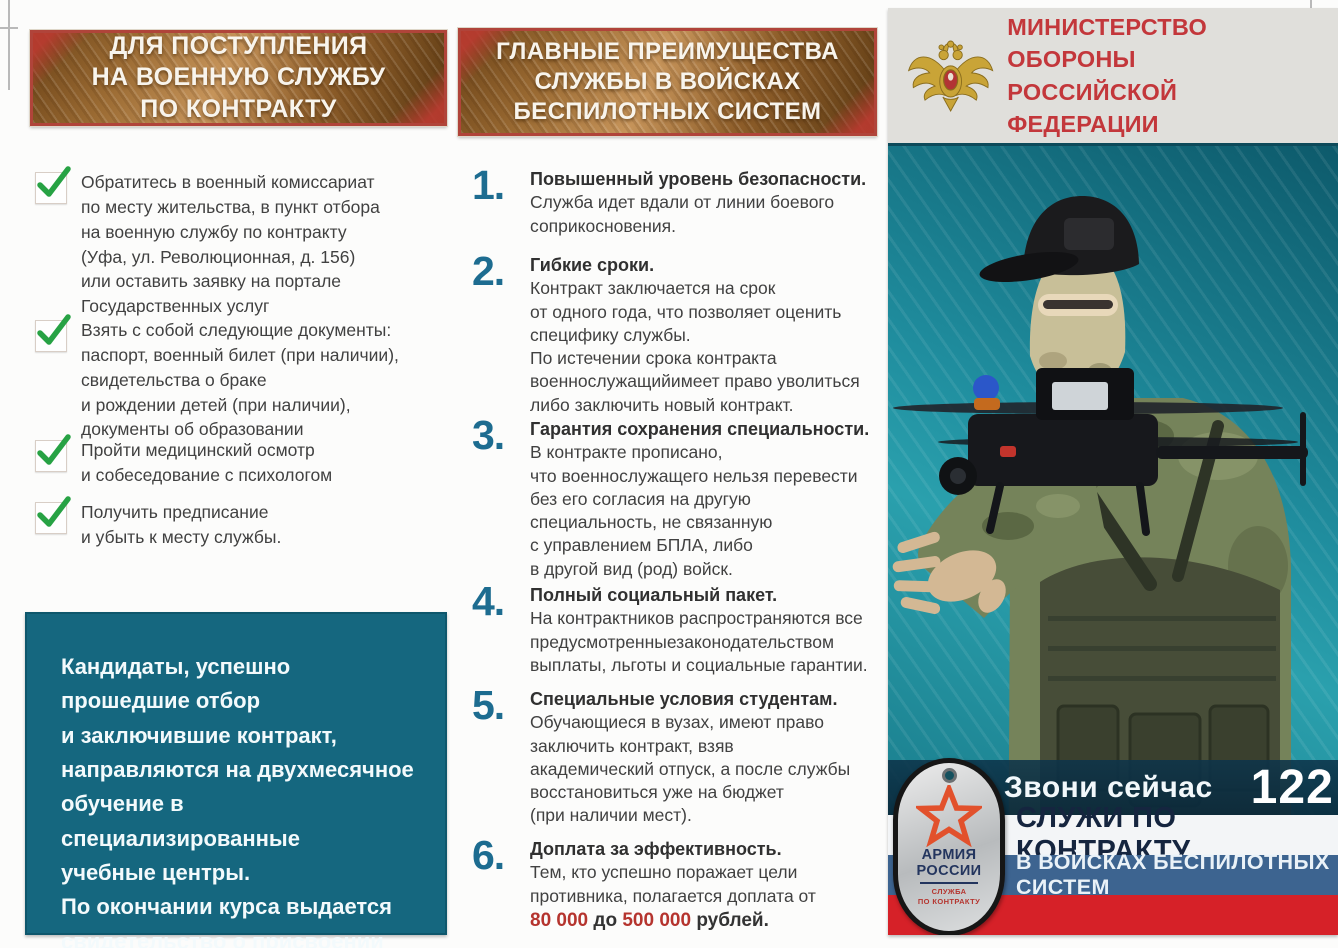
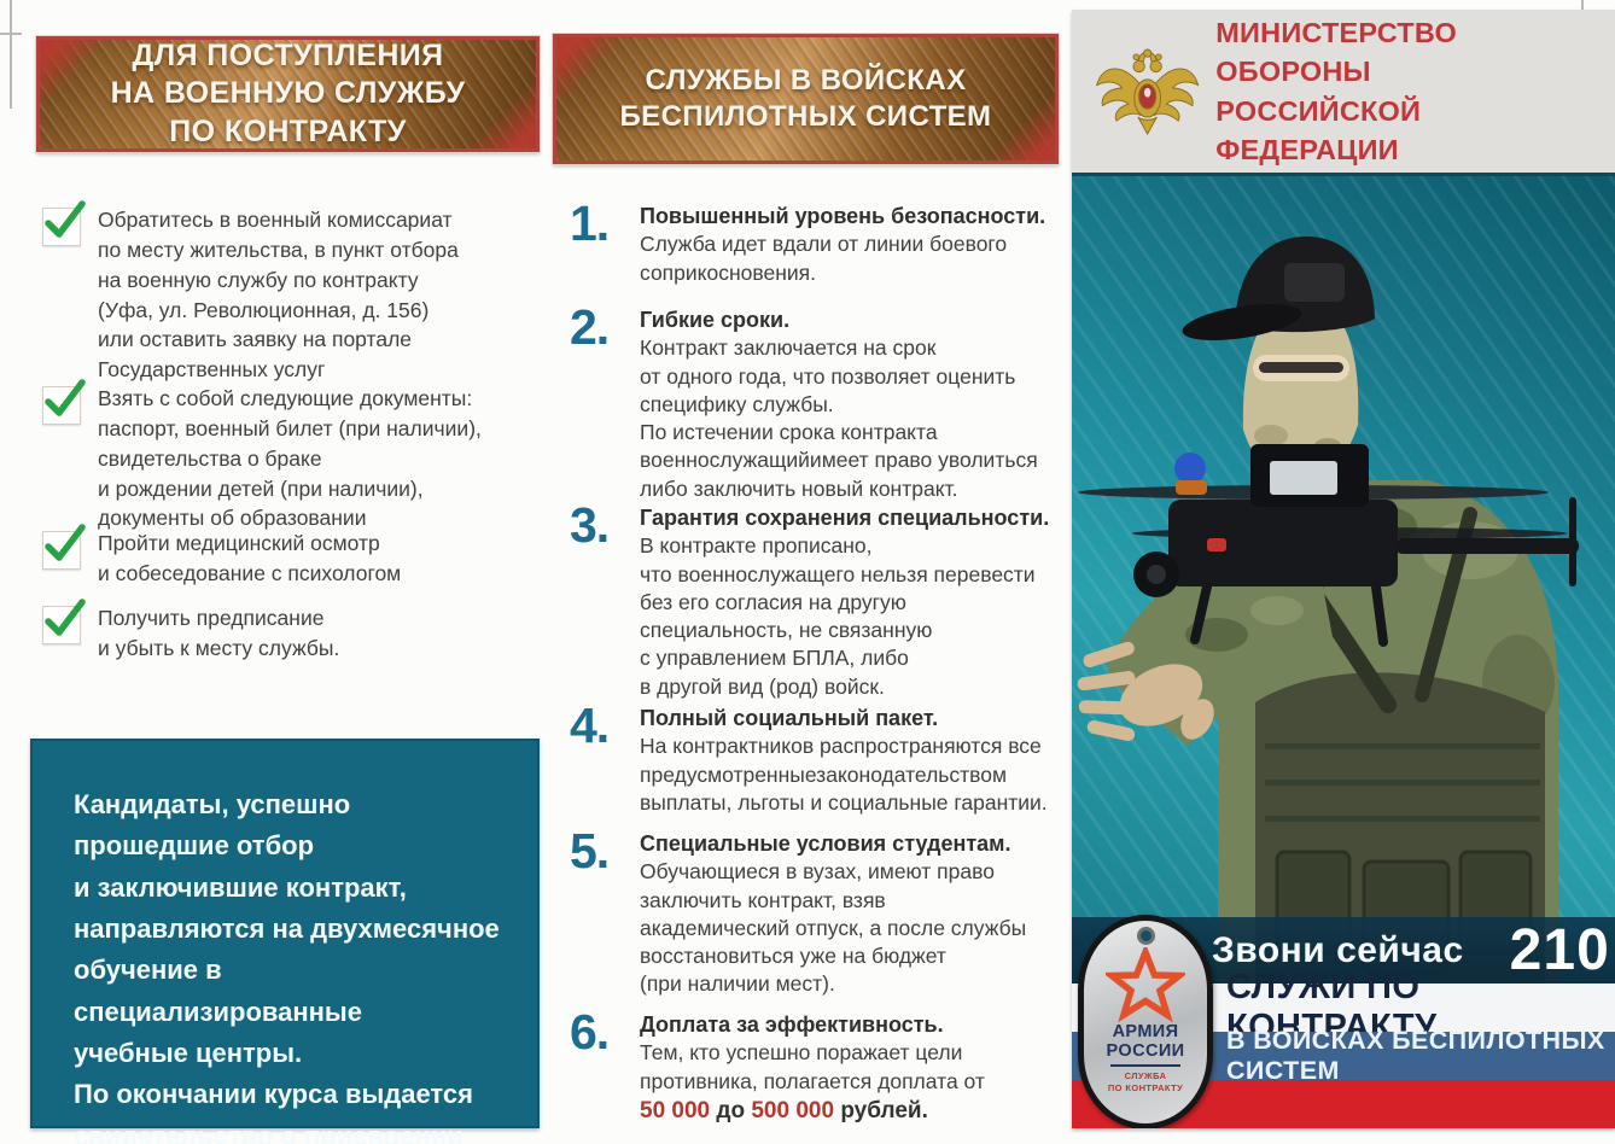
  ДЛЯ ПОСТУПЛЕНИЯ
  НА ВОЕННУЮ СЛУЖБУ
  ПО КОНТРАКТУ
  Обратитесь в военный комиссариат
  по месту жительства, в пункт отбора
  на военную службу по контракту
  (Уфа, ул. Революционная, д. 156)
  или оставить заявку на портале
  Государственных услуг
  Взять с собой следующие документы:
  паспорт, военный билет (при наличии),
  свидетельства о браке
  и рождении детей (при наличии),
  документы об образовании
  Пройти медицинский осмотр
  и собеседование с психологом
  Получить предписание
  и убыть к месту службы.
  Кандидаты, успешно
  прошедшие отбор
  и заключившие контракт,
  направляются на двухмесячное
  обучение в специализированные
  учебные центры.
  По окончании курса выдается
  свидетельство о присвоении
- ГЛАВНЫЕ ПРЕИМУЩЕСТВА
  СЛУЖБЫ В ВОЙСКАХ
  БЕСПИЛОТНЫХ СИСТЕМ
  1.
  Повышенный уровень безопасности.
  Служба идет вдали от линии боевого
  соприкосновения.
  2.
  Гибкие сроки.
  Контракт заключается на срок
  от одного года, что позволяет оценить
  специфику службы.
  По истечении срока контракта
  военнослужащийимеет право уволиться
  либо заключить новый контракт.
  3.
  Гарантия сохранения специальности.
  В контракте прописано,
  что военнослужащего нельзя перевести
  без его согласия на другую
  специальность, не связанную
  с управлением БПЛА, либо
  в другой вид (род) войск.
  4.
  Полный социальный пакет.
  На контрактников распространяются все
  предусмотренныезаконодательством
  выплаты, льготы и социальные гарантии.
  5.
  Специальные условия студентам.
  Обучающиеся в вузах, имеют право
  заключить контракт, взяв
  академический отпуск, а после службы
  восстановиться уже на бюджет
  (при наличии мест).
  6.
  Доплата за эффективность.
  Тем, кто успешно поражает цели
  противника, полагается доплата от
- 80 000 до 500 000 рублей.
+ 50 000 до 500 000 рублей.
  МИНИСТЕРСТВО ОБОРОНЫ
  РОССИЙСКОЙ ФЕДЕРАЦИИ
  Звони сейчас
- 122
+ 210
  СЛУЖИ ПО КОНТРАКТУ
  В ВОЙСКАХ БЕСПИЛОТНЫХ СИСТЕМ
  АРМИЯ
  РОССИИ
  СЛУЖБА
  ПО КОНТРАКТУ
